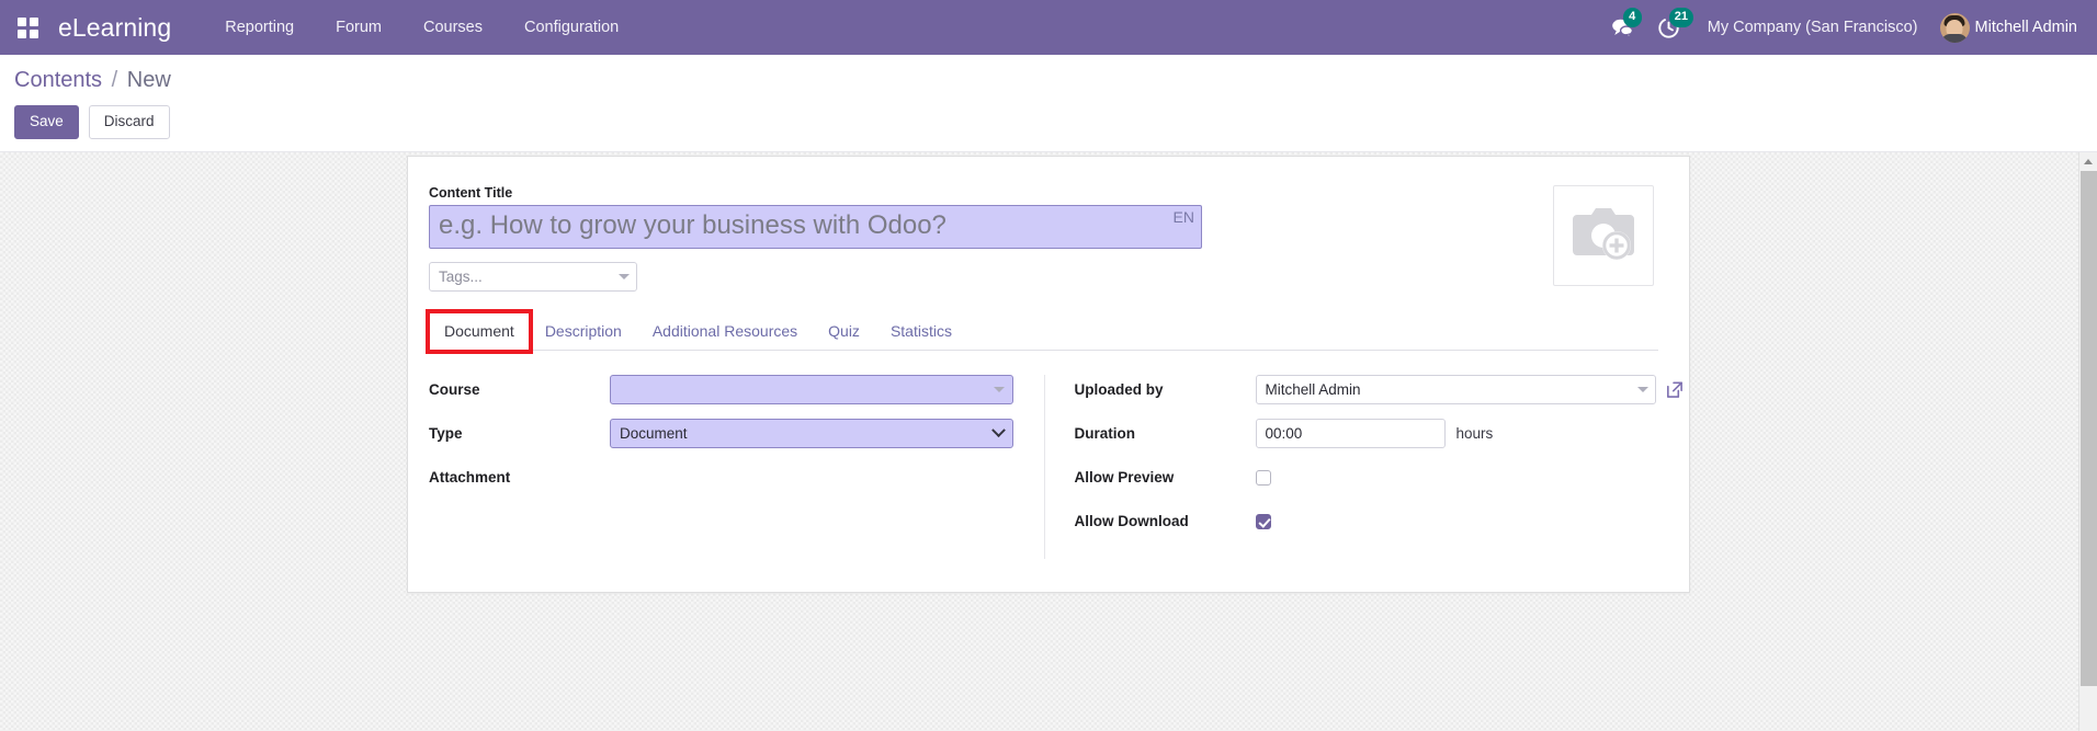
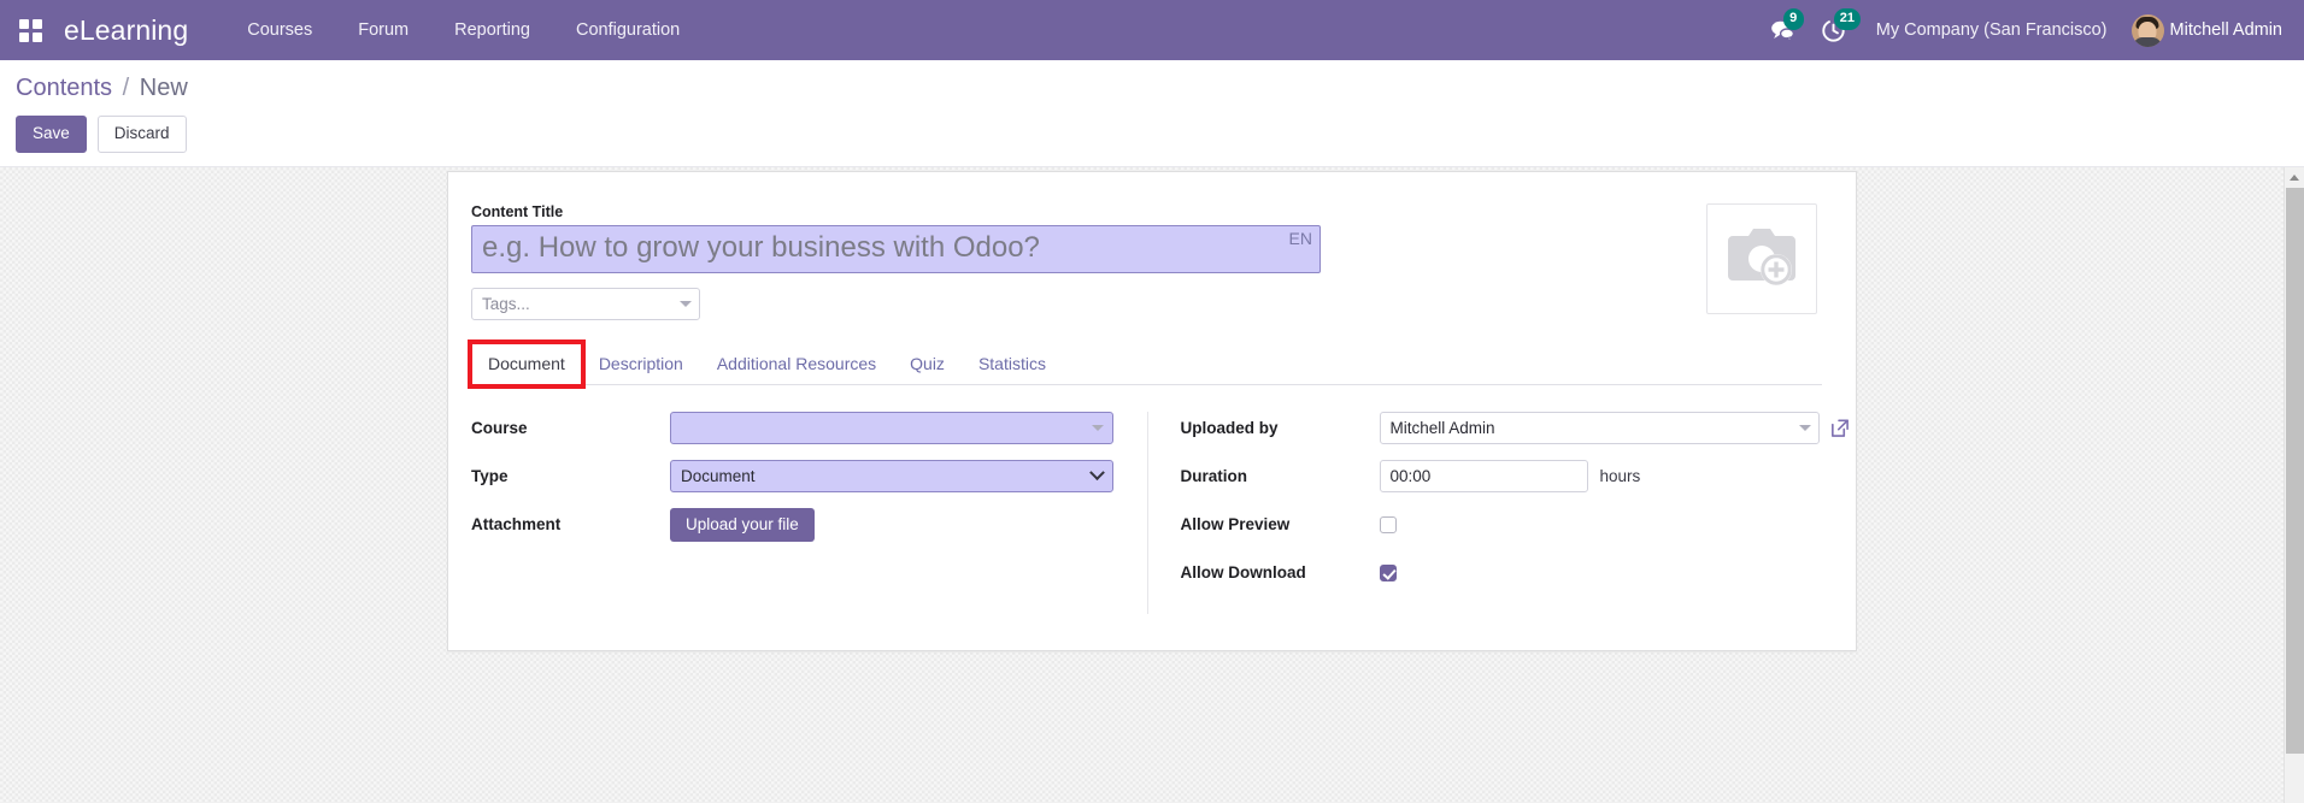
  eLearning
- Reporting
+ Courses
  Forum
- Courses
+ Reporting
  Configuration
- 4
+ 9
  21
  My Company (San Francisco)
  Mitchell Admin
  Contents / New
  Save
  Discard
  Content Title
  e.g. How to grow your business with Odoo?
  EN
  Tags...
  Document
  Description
  Additional Resources
  Quiz
  Statistics
  Course
  Type
  Document
  Attachment
+ Upload your file
  Uploaded by
  Mitchell Admin
  Duration
  00:00
  hours
  Allow Preview
  Allow Download
